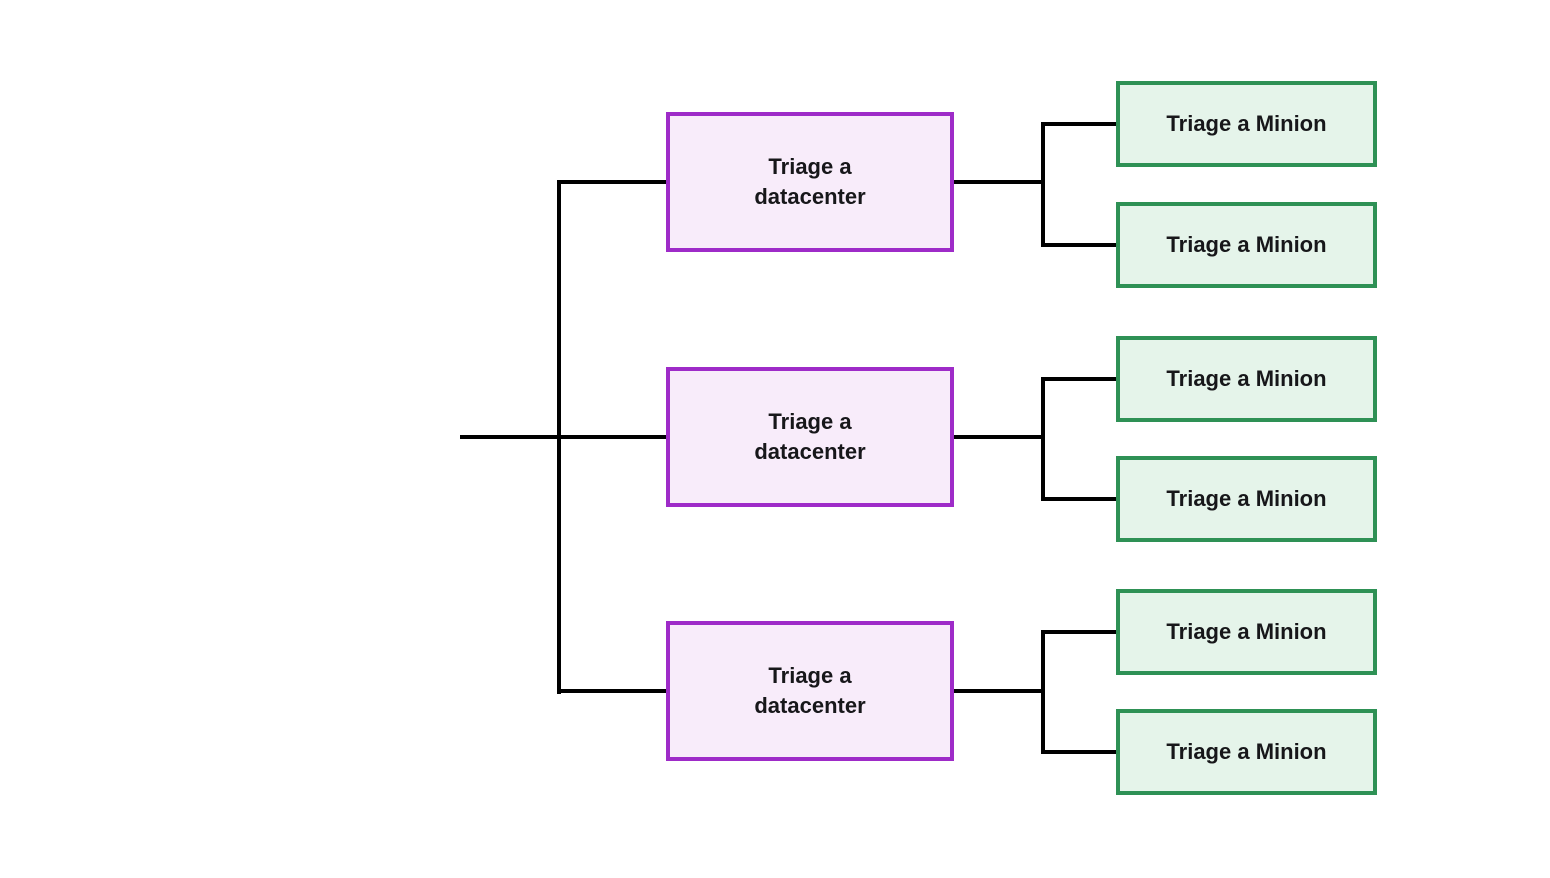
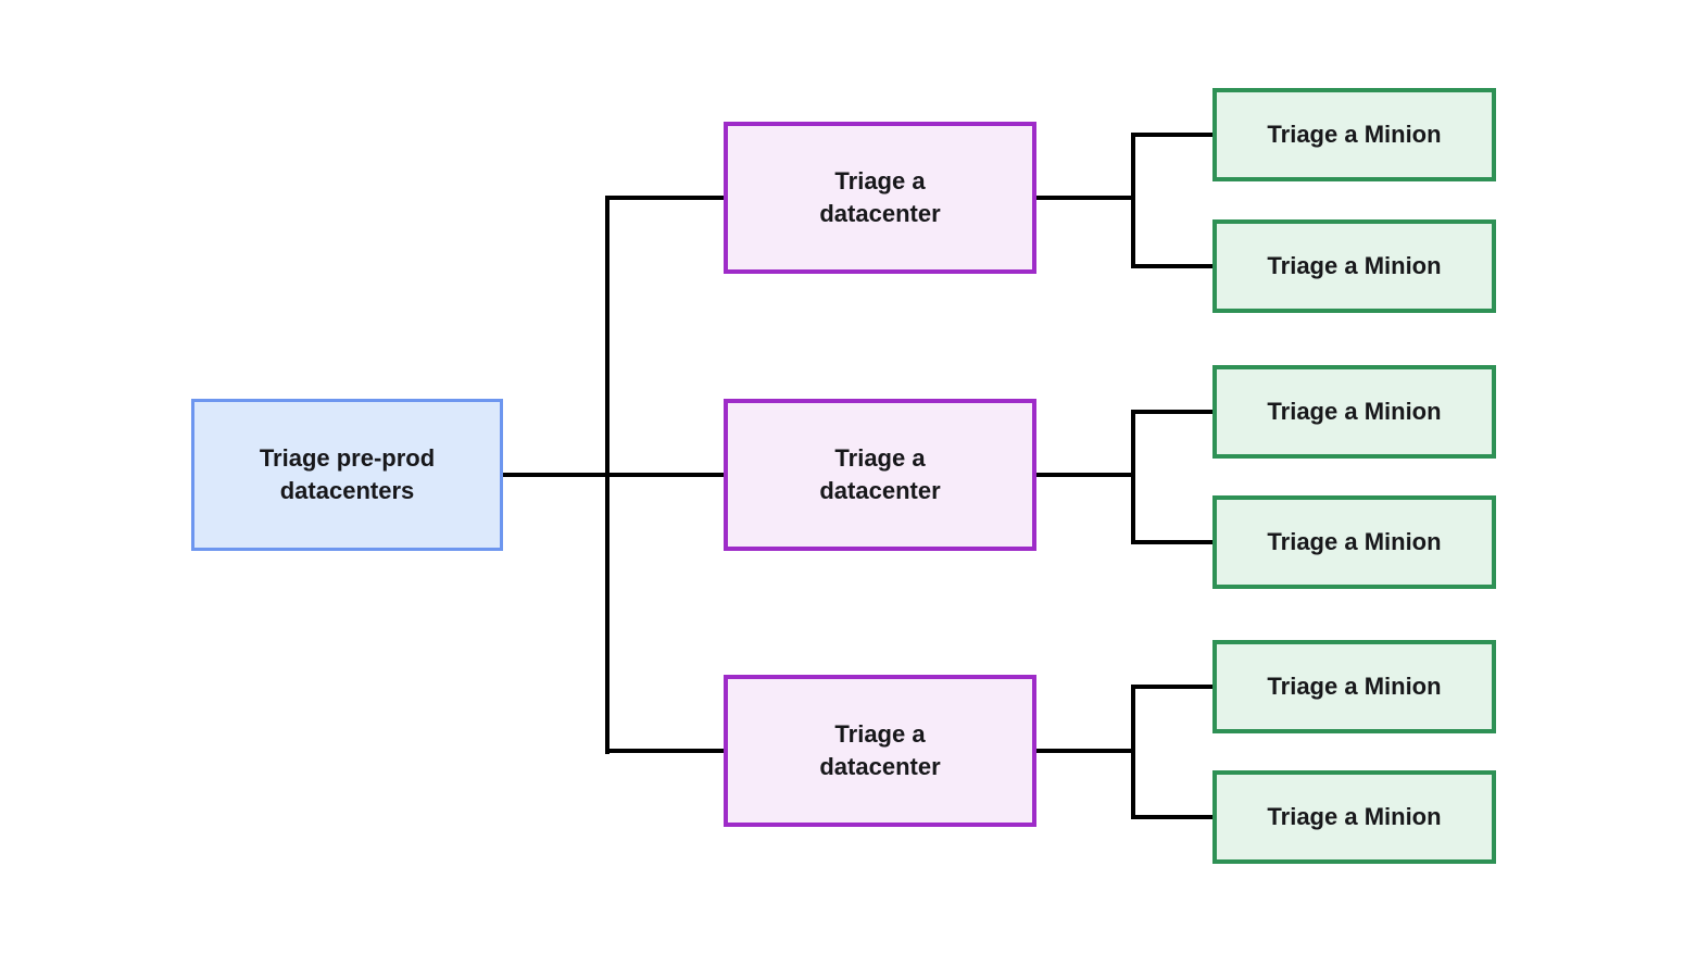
+ Triage pre-prod datacenters
  Triage a datacenter
  Triage a datacenter
  Triage a datacenter
  Triage a Minion
  Triage a Minion
  Triage a Minion
  Triage a Minion
  Triage a Minion
  Triage a Minion
